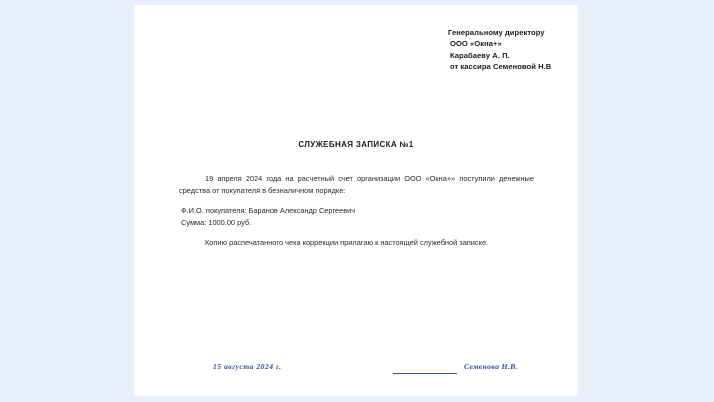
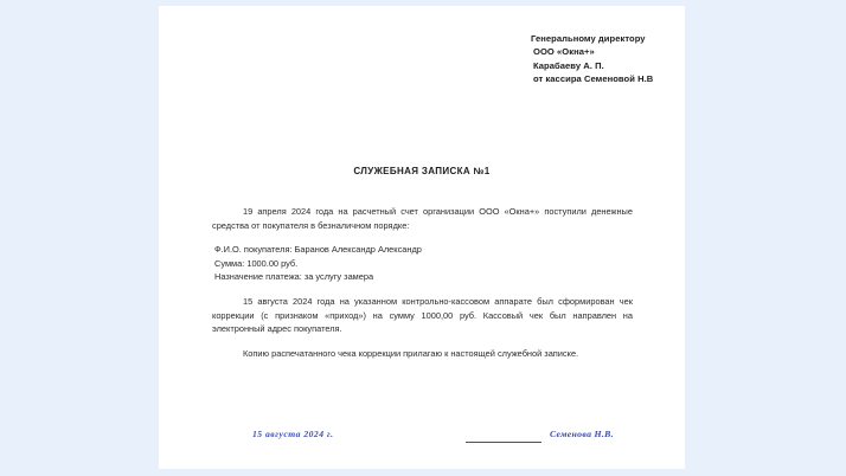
  Генеральному директору
  ООО «Окна+»
  Карабаеву А. П.
  от кассира Семеновой Н.В
  СЛУЖЕБНАЯ ЗАПИСКА №1
  19 апреля 2024 года на расчетный счет организации ООО «Окна+» поступили денежные средства от покупателя в безналичном порядке:
- Ф.И.О. покупателя: Баранов Александр Сергеевич
+ Ф.И.О. покупателя: Баранов Александр Александр
  Сумма: 1000.00 руб.
+ Назначение платежа: за услугу замера
+ 15 августа 2024 года на указанном контрольно-кассовом аппарате был сформирован чек коррекции (с признаком «приход») на сумму 1000,00 руб. Кассовый чек был направлен на электронный адрес покупателя.
  Копию распечатанного чека коррекции прилагаю к настоящей служебной записке.
  15 августа 2024 г.
  Семенова Н.В.
